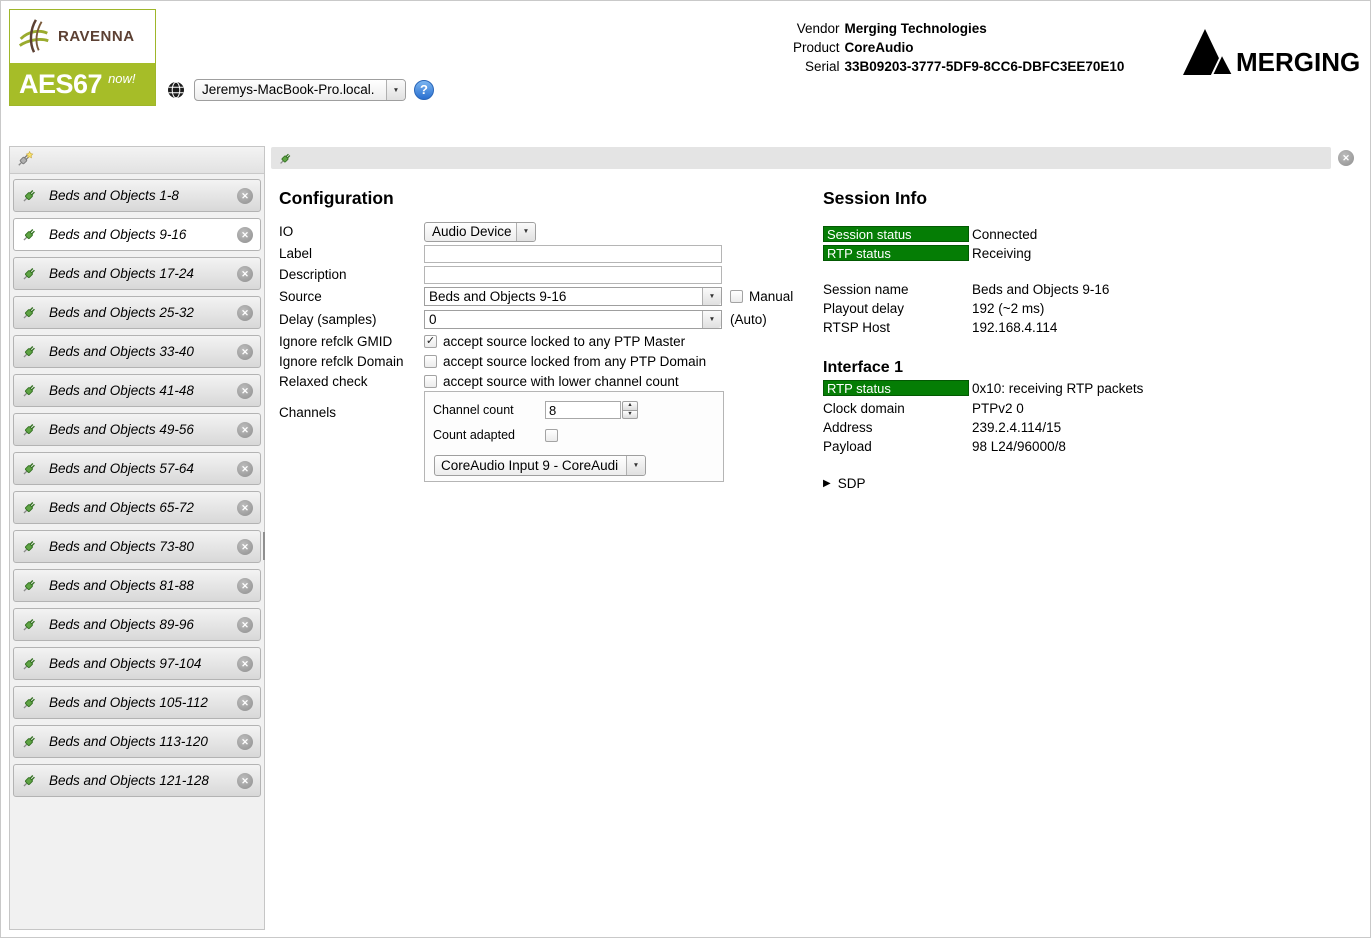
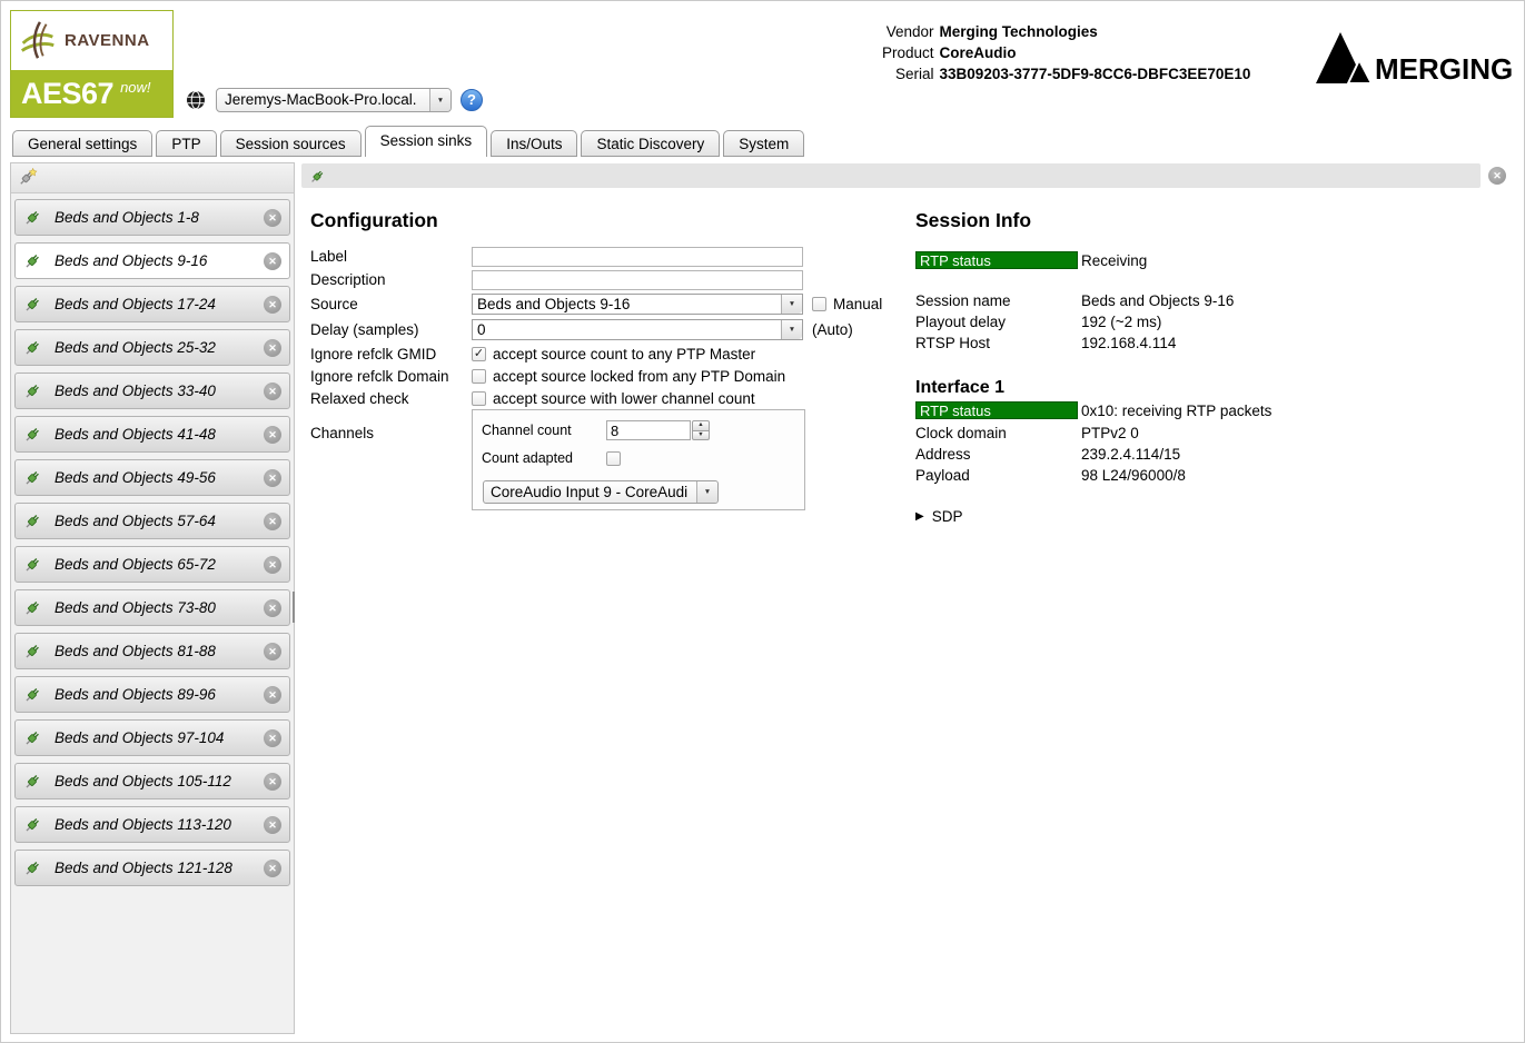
  RAVENNA
  AES67
  now!
  Jeremys-MacBook-Pro.local.
  ?
  Vendor
  Merging Technologies
  Product
  CoreAudio
  Serial
  33B09203-3777-5DF9-8CC6-DBFC3EE70E10
  MERGING
+ General settings
+ PTP
+ Session sources
+ Session sinks
+ Ins/Outs
+ Static Discovery
+ System
  Beds and Objects 1-8
  ✕
  Beds and Objects 9-16
  ✕
  Beds and Objects 17-24
  ✕
  Beds and Objects 25-32
  ✕
  Beds and Objects 33-40
  ✕
  Beds and Objects 41-48
  ✕
  Beds and Objects 49-56
  ✕
  Beds and Objects 57-64
  ✕
  Beds and Objects 65-72
  ✕
  Beds and Objects 73-80
  ✕
  Beds and Objects 81-88
  ✕
  Beds and Objects 89-96
  ✕
  Beds and Objects 97-104
  ✕
  Beds and Objects 105-112
  ✕
  Beds and Objects 113-120
  ✕
  Beds and Objects 121-128
  ✕
  ✕
  Configuration
- IO
- Audio Device
  Label
  Description
  Source
  Beds and Objects 9-16
  Manual
  Delay (samples)
  0
  (Auto)
  Ignore refclk GMID
  ✓
- accept source locked to any PTP Master
+ accept source count to any PTP Master
  Ignore refclk Domain
  accept source locked from any PTP Domain
  Relaxed check
  accept source with lower channel count
  Channels
  Channel count
  8
  Count adapted
  CoreAudio Input 9 - CoreAudi
  Session Info
- Session status
- Connected
  RTP status
  Receiving
  Session name
  Beds and Objects 9-16
  Playout delay
  192 (~2 ms)
  RTSP Host
  192.168.4.114
  Interface 1
  RTP status
  0x10: receiving RTP packets
  Clock domain
  PTPv2 0
  Address
  239.2.4.114/15
  Payload
  98 L24/96000/8
  ▶
  SDP
